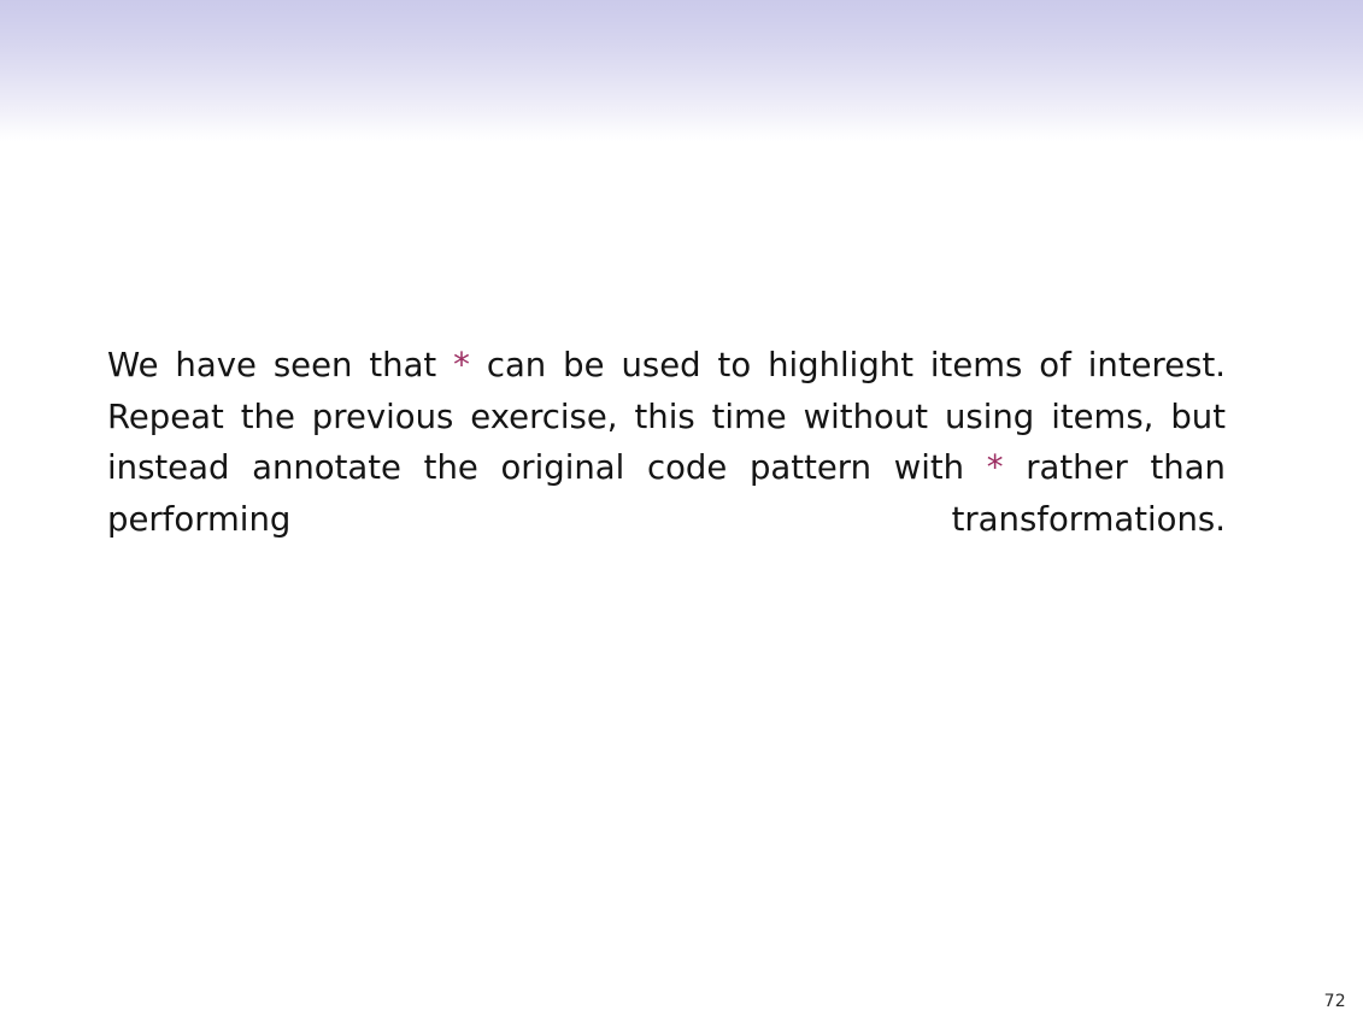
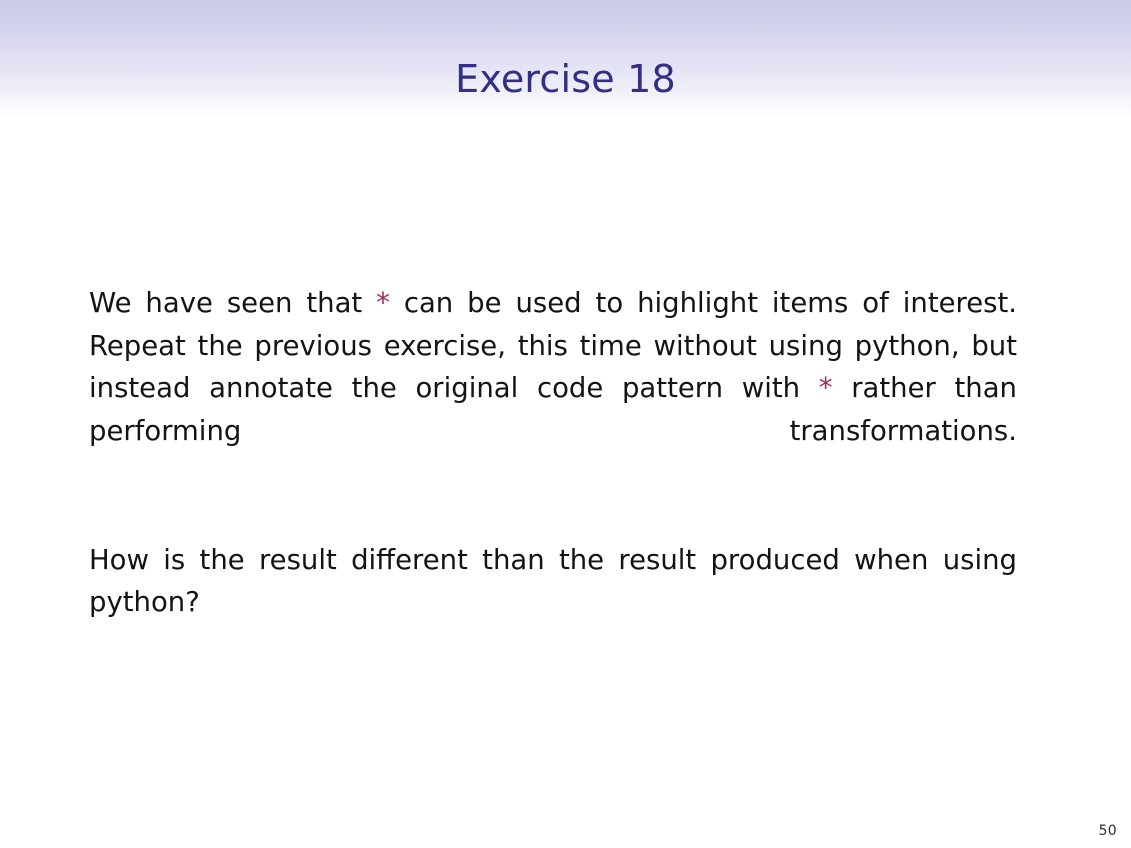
+ Exercise 18
- We have seen that * can be used to highlight items of interest. Repeat the previous exercise, this time without using items, but instead annotate the original code pattern with * rather than performing transformations.
+ We have seen that * can be used to highlight items of interest. Repeat the previous exercise, this time without using python, but instead annotate the original code pattern with * rather than performing transformations.
+ How is the result different than the result produced when using python?
- 72
+ 50
